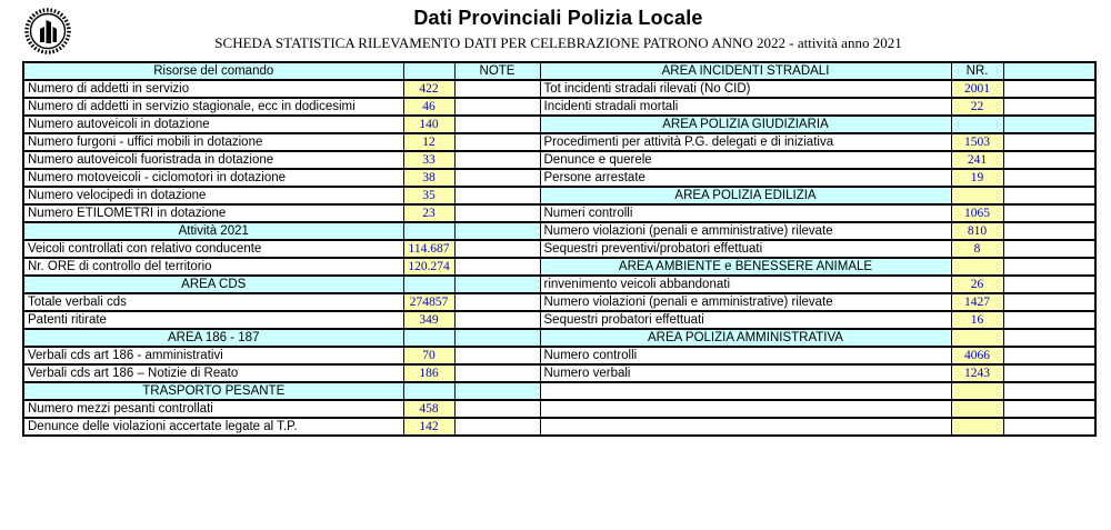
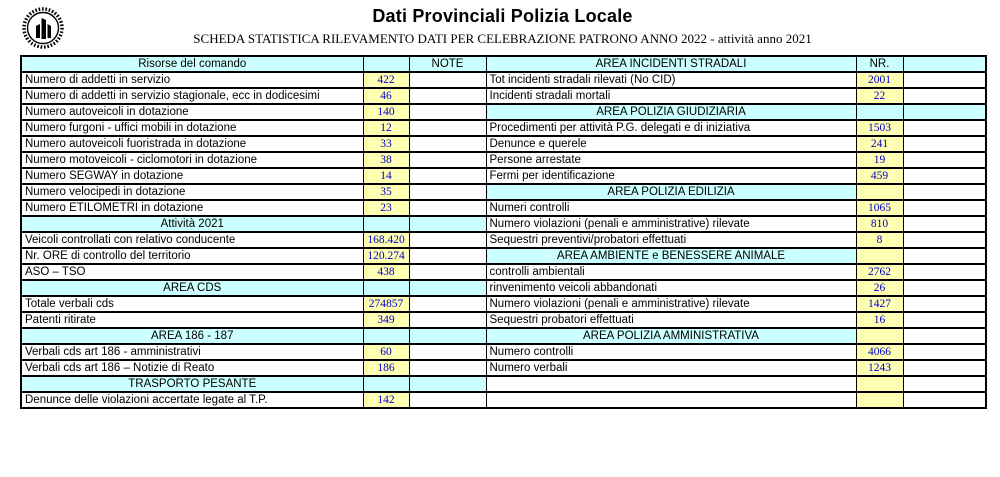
  Dati Provinciali Polizia Locale
  SCHEDA STATISTICA RILEVAMENTO DATI PER CELEBRAZIONE PATRONO ANNO 2022 - attività anno 2021
  Risorse del comando		NOTE	AREA INCIDENTI STRADALI	NR.
  Numero di addetti in servizio	422		Tot incidenti stradali rilevati (No CID)	2001
  Numero di addetti in servizio stagionale, ecc in dodicesimi	46		Incidenti stradali mortali	22
  Numero autoveicoli in dotazione	140		AREA POLIZIA GIUDIZIARIA
  Numero furgoni - uffici mobili in dotazione	12		Procedimenti per attività P.G. delegati e di iniziativa	1503
  Numero autoveicoli fuoristrada in dotazione	33		Denunce e querele	241
  Numero motoveicoli - ciclomotori in dotazione	38		Persone arrestate	19
+ Numero SEGWAY in dotazione	14		Fermi per identificazione	459
  Numero velocipedi in dotazione	35		AREA POLIZIA EDILIZIA
  Numero ETILOMETRI in dotazione	23		Numeri controlli	1065
  Attività 2021			Numero violazioni (penali e amministrative) rilevate	810
- Veicoli controllati con relativo conducente	114.687		Sequestri preventivi/probatori effettuati	8
+ Veicoli controllati con relativo conducente	168.420		Sequestri preventivi/probatori effettuati	8
  Nr. ORE di controllo del territorio	120.274		AREA AMBIENTE e BENESSERE ANIMALE
+ ASO – TSO	438		controlli ambientali	2762
  AREA CDS			rinvenimento veicoli abbandonati	26
  Totale verbali cds	274857		Numero violazioni (penali e amministrative) rilevate	1427
  Patenti ritirate	349		Sequestri probatori effettuati	16
  AREA 186 - 187			AREA POLIZIA AMMINISTRATIVA
- Verbali cds art 186 - amministrativi	70		Numero controlli	4066
+ Verbali cds art 186 - amministrativi	60		Numero controlli	4066
  Verbali cds art 186 – Notizie di Reato	186		Numero verbali	1243
  TRASPORTO PESANTE
- Numero mezzi pesanti controllati	458
  Denunce delle violazioni accertate legate al T.P.	142
